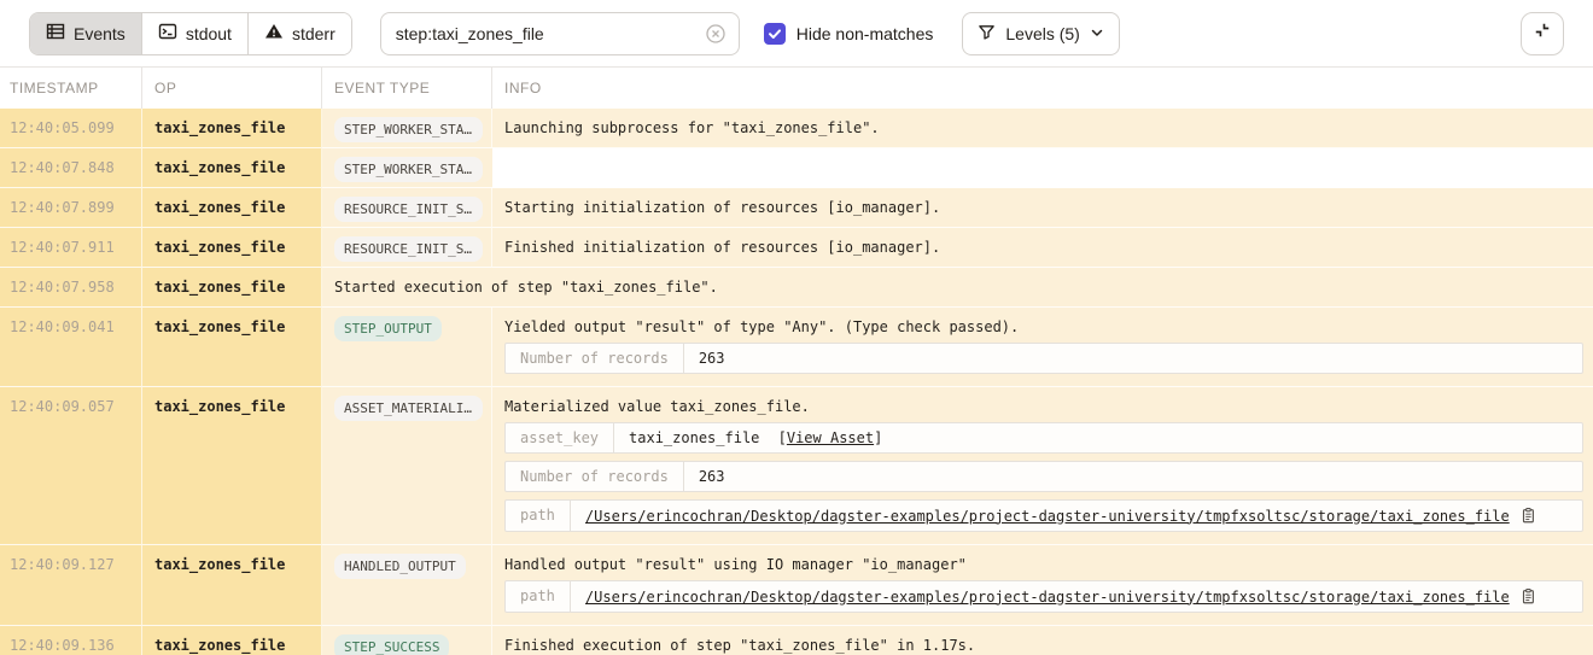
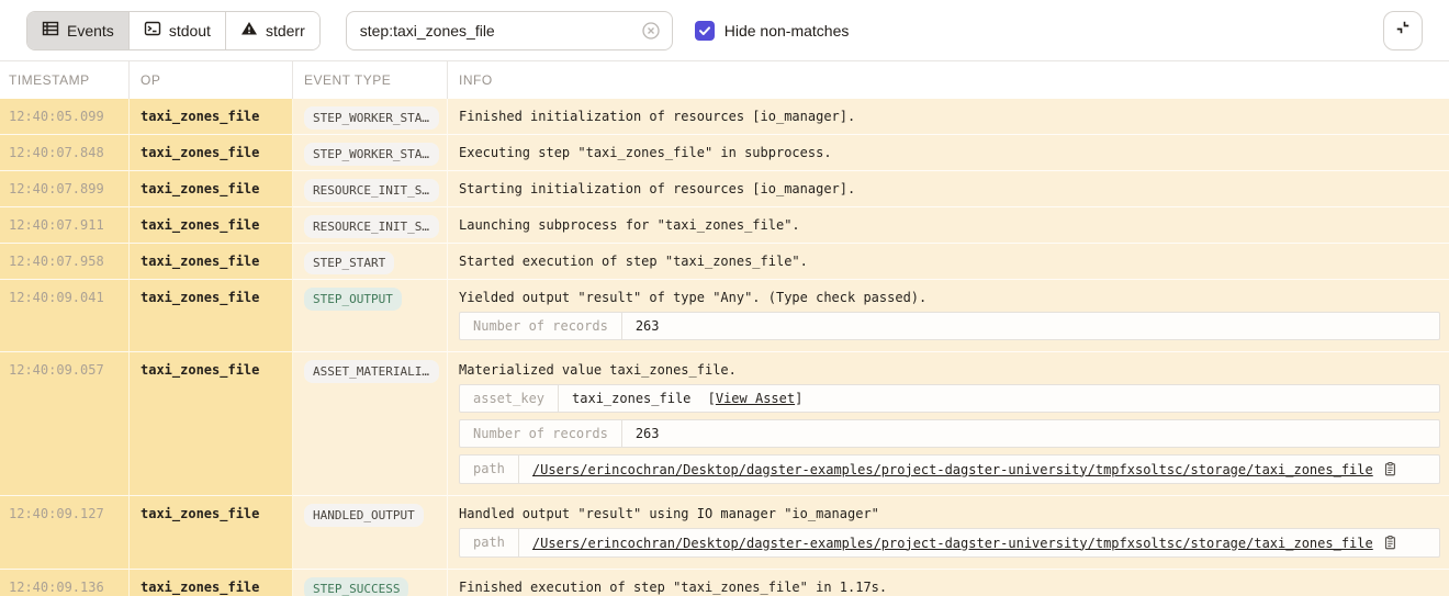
  Events
  stdout
  stderr
  step:taxi_zones_file
  Hide non-matches
- Levels (5)
  TIMESTAMP
  OP
  EVENT TYPE
  INFO
  12:40:05.099
  taxi_zones_file
  STEP_WORKER_START
- Launching subprocess for "taxi_zones_file".
+ Finished initialization of resources [io_manager].
  12:40:07.848
  taxi_zones_file
  STEP_WORKER_START
+ Executing step "taxi_zones_file" in subprocess.
  12:40:07.899
  taxi_zones_file
  RESOURCE_INIT_STA
  Starting initialization of resources [io_manager].
  12:40:07.911
  taxi_zones_file
  RESOURCE_INIT_SUC
- Finished initialization of resources [io_manager].
+ Launching subprocess for "taxi_zones_file".
  12:40:07.958
  taxi_zones_file
+ STEP_START
  Started execution of step "taxi_zones_file".
  12:40:09.041
  taxi_zones_file
  STEP_OUTPUT
  Yielded output "result" of type "Any". (Type check passed).
  Number of records
  263
  12:40:09.057
  taxi_zones_file
  ASSET_MATERIALIZA
  Materialized value taxi_zones_file.
  asset_key
  taxi_zones_file
  [View Asset]
  Number of records
  263
  path
  /Users/erincochran/Desktop/dagster-examples/project-dagster-university/tmpfxsoltsc/storage/taxi_zones_file
  12:40:09.127
  taxi_zones_file
  HANDLED_OUTPUT
  Handled output "result" using IO manager "io_manager"
  path
  /Users/erincochran/Desktop/dagster-examples/project-dagster-university/tmpfxsoltsc/storage/taxi_zones_file
  12:40:09.136
  taxi_zones_file
  STEP_SUCCESS
  Finished execution of step "taxi_zones_file" in 1.17s.
